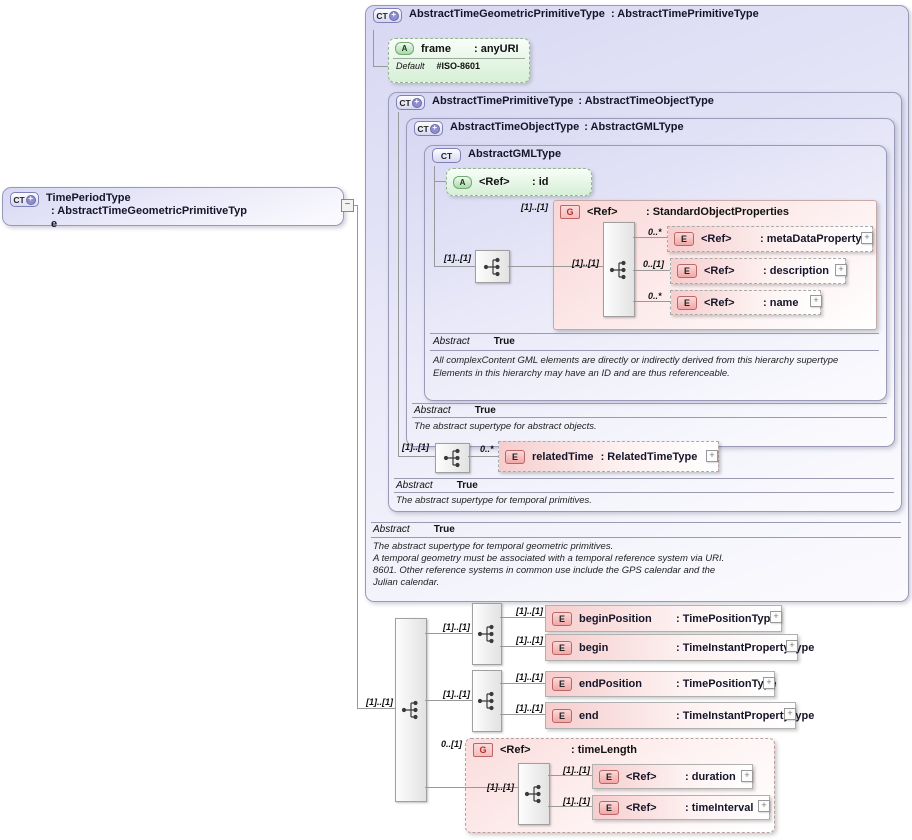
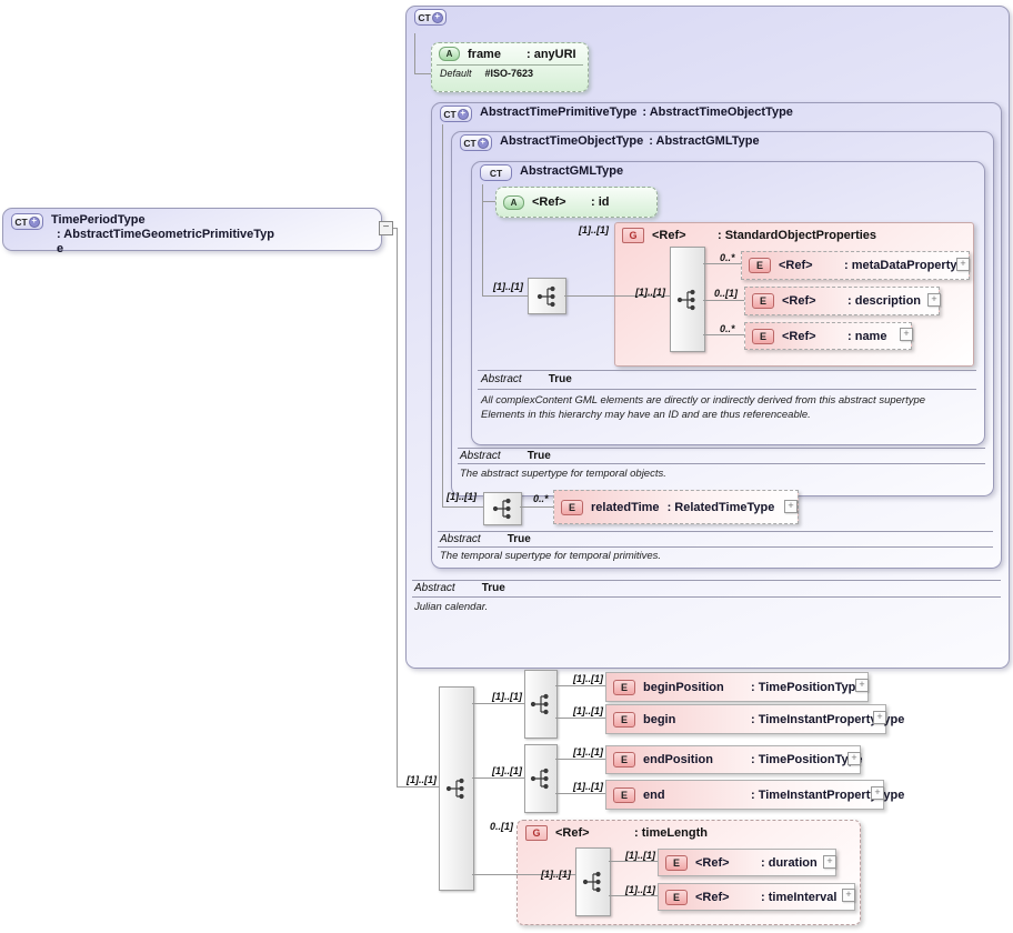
  CT
  TimePeriodType: AbstractTimeGeometricPrimitiveType
  CT
- AbstractTimeGeometricPrimitiveType : AbstractTimePrimitiveType
  CT
  AbstractTimePrimitiveType : AbstractTimeObjectType
  CT
  AbstractTimeObjectType : AbstractGMLType
  CT
  AbstractGMLType
  A
  frame
  : anyURI
  Default
- #ISO-8601
+ #ISO-7623
  A
  <Ref>
  : id
  G
  <Ref>
  : StandardObjectProperties
  E
  <Ref>
  : metaDataProperty
  E
  <Ref>
  : description
  E
  <Ref>
  : name
  E
  relatedTime
  : RelatedTimeType
  E
  beginPosition
  : TimePositionTyp
  E
  begin
  : TimeInstantPropertype
  E
  endPosition
  : TimePositionTy
  E
  end
  : TimeInstantPropertype
  G
  <Ref>
  : timeLength
  E
  <Ref>
  : duration
  E
  <Ref>
  : timeInterval
  Abstract True
- All complexContent GML elements are directly or indirectly derived from this hierarchy supertype
+ All complexContent GML elements are directly or indirectly derived from this abstract supertype
  Elements in this hierarchy may have an ID and are thus referenceable.
  Abstract True
- The abstract supertype for abstract objects.
+ The abstract supertype for temporal objects.
  Abstract True
- The abstract supertype for temporal primitives.
+ The temporal supertype for temporal primitives.
  Abstract True
- The abstract supertype for temporal geometric primitives.
- A temporal geometry must be associated with a temporal reference system via URI.
- 8601. Other reference systems in common use include the GPS calendar and the
  Julian calendar.
  [1]..[1]
  [1]..[1]
  [1]..[1]
  0..*
  0..[1]
  0..*
  [1]..[1]
  0..*
  [1]..[1]
  [1]..[1]
  [1]..[1]
  [1]..[1]
  [1]..[1]
  [1]..[1]
  [1]..[1]
  0..[1]
  [1]..[1]
  [1]..[1]
  [1]..[1]
